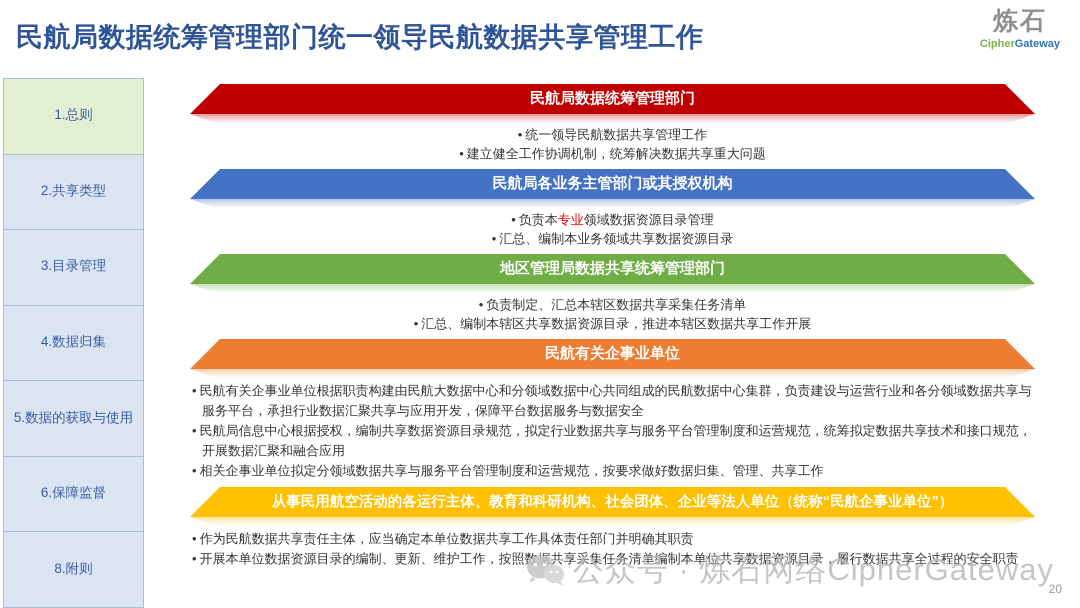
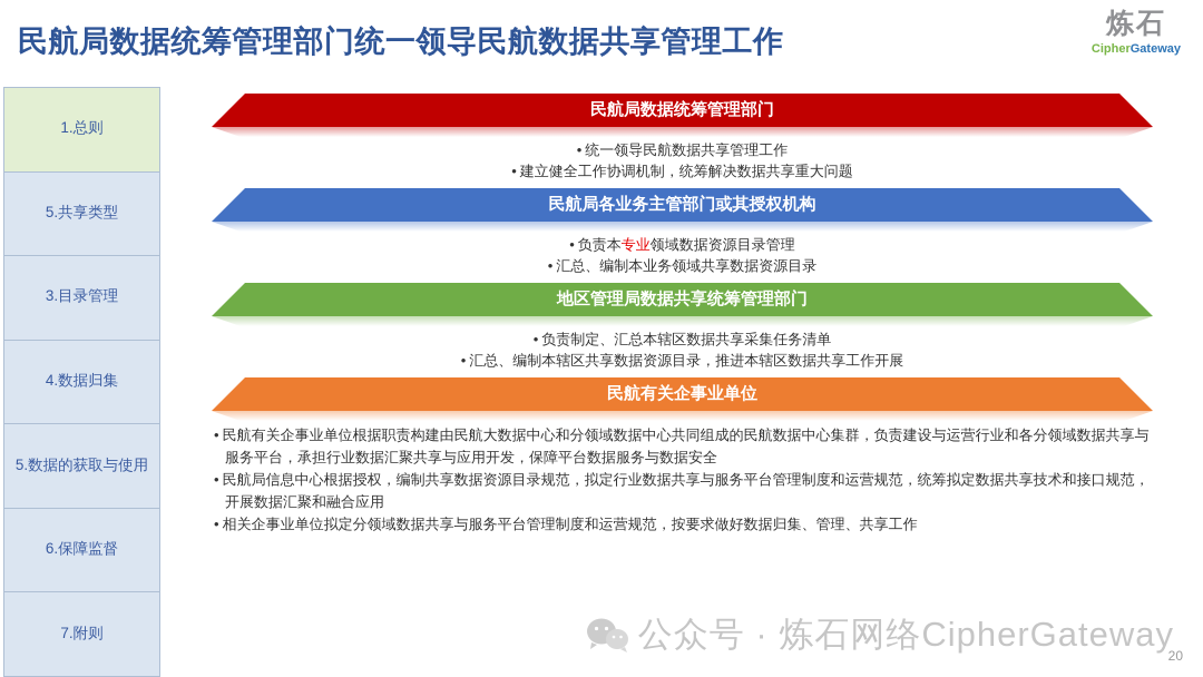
  民航局数据统筹管理部门统一领导民航数据共享管理工作
  炼石
  CipherGateway
  1.总则
- 2.共享类型
+ 5.共享类型
  3.目录管理
  4.数据归集
  5.数据的获取与使用
  6.保障监督
- 8.附则
+ 7.附则
  民航局数据统筹管理部门
  统一领导民航数据共享管理工作
  建立健全工作协调机制，统筹解决数据共享重大问题
  民航局各业务主管部门或其授权机构
  负责本专业领域数据资源目录管理
  汇总、编制本业务领域共享数据资源目录
  地区管理局数据共享统筹管理部门
  负责制定、汇总本辖区数据共享采集任务清单
  汇总、编制本辖区共享数据资源目录，推进本辖区数据共享工作开展
  民航有关企事业单位
  民航有关企事业单位根据职责构建由民航大数据中心和分领域数据中心共同组成的民航数据中心集群，负责建设与运营行业和各分领域数据共享与服务平台，承担行业数据汇聚共享与应用开发，保障平台数据服务与数据安全
  民航局信息中心根据授权，编制共享数据资源目录规范，拟定行业数据共享与服务平台管理制度和运营规范，统筹拟定数据共享技术和接口规范，开展数据汇聚和融合应用
  相关企事业单位拟定分领域数据共享与服务平台管理制度和运营规范，按要求做好数据归集、管理、共享工作
- 从事民用航空活动的各运行主体、教育和科研机构、社会团体、企业等法人单位（统称“民航企事业单位”）
- 作为民航数据共享责任主体，应当确定本单位数据共享工作具体责任部门并明确其职责
- 开展本单位数据资源目录的编制、更新、维护工作，按照数据共享采集任务清单编制本单位共享数据资源目录，履行数据共享全过程的安全职责
  公众号 · 炼石网络CipherGateway
  20
